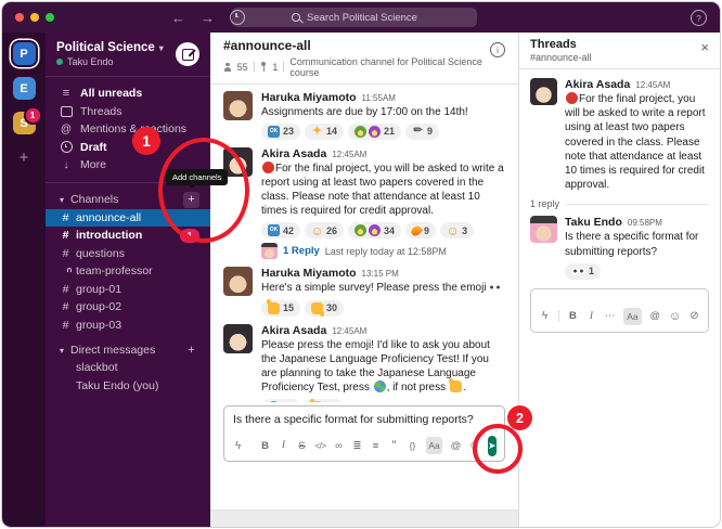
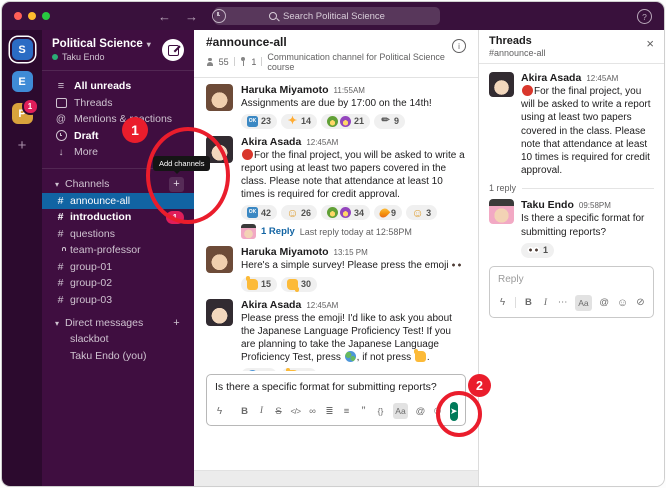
  Search Political Science
  ?
- P
+ S
  E
- S
+ P
  1
  +
  Political Science
  Taku Endo
  All unreads
  Threads
  Mentions &ctions
  Draft
  More
  Channels
  +
  #
  announce-all
  #
  introduction
  1
  #
  questions
  team-professor
  #
  group-01
  #
  group-02
  #
  group-03
  Direct messages
  +
  slackbot
  Taku Endo (you)
  #announce-all
  55
  1
  Communication channel for Political Science course
  i
  Haruka Miyamoto
  11:55AM
  Assignments are due by 17:00 on the 14th!
  23
  14
  21
  9
  Akira Asada
  12:45AM
  For the final project, you will be asked to write a report using at least two papers covered in the class. Please note that attendance at least 10 times is required for credit approval.
  42
  26
  34
  9
  3
  1 Reply
  Last reply today at 12:58PM
  Haruka Miyamoto
  13:15 PM
  Here's a simple survey! Please press the emoji
  15
  30
  Akira Asada
  12:45AM
  Please press the emoji! I'd like to ask you about the Japanese Language Proficiency Test! If you are planning to take the Japanese Language Proficiency Test, press , if not press .
  Is there a specific format for submitting reports?
  Threads
  #announce-all
  ×
  Akira Asada
  12:45AM
  For the final project, you will be asked to write a report using at least two papers covered in the class. Please note that attendance at least 10 times is required for credit approval.
  1 reply
  Taku Endo
  09:58PM
  Is there a specific format for submitting reports?
  1
+ Reply
  1
  Add channels
  2
